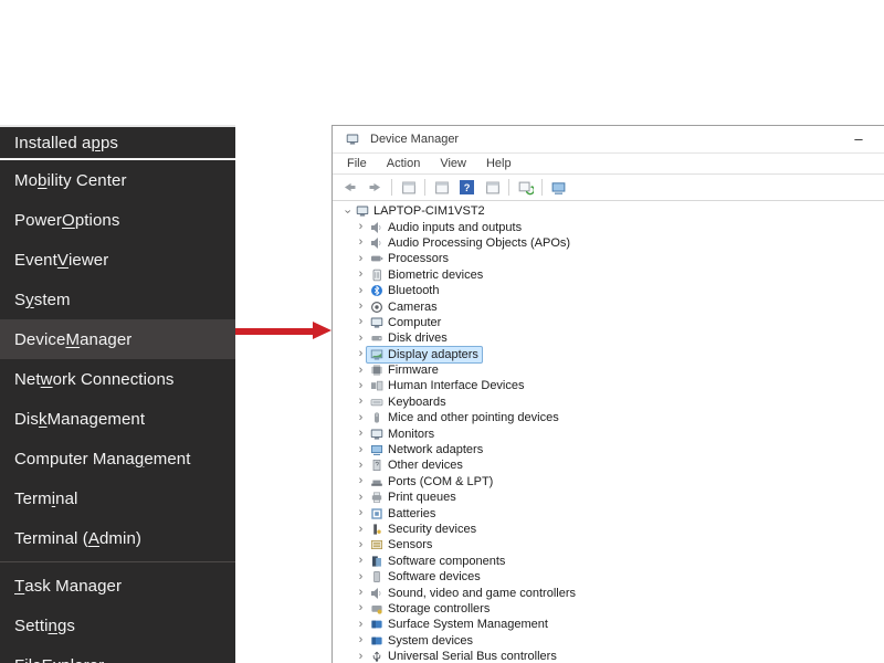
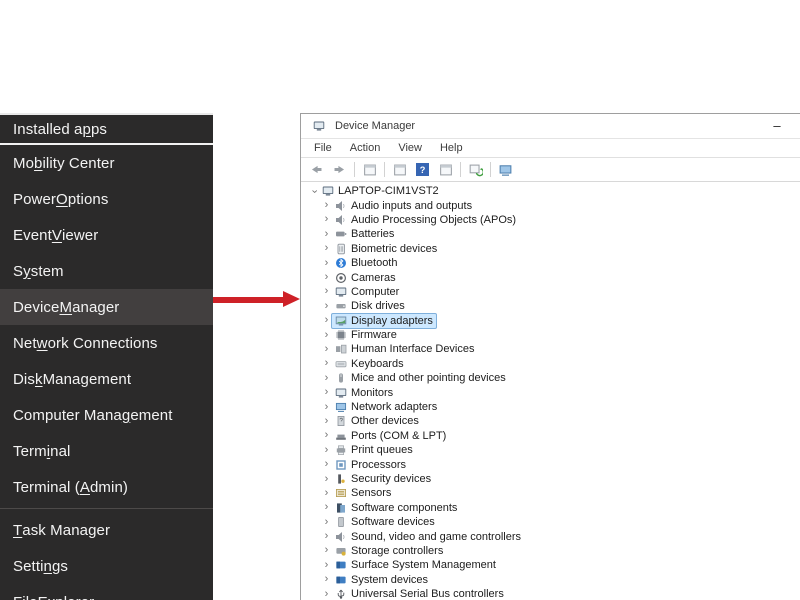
  Installed a
  p
  ps
  Mo
  b
  ility Center
  Power
  O
  ptions
  Event
  V
  iewer
  S
  y
  stem
  Device
  M
  anager
  Net
  w
  ork Connections
  Dis
  k
  Management
  Computer Mana
  g
  ement
  Term
  i
  nal
  Terminal (
  A
  dmin)
  T
  ask Manager
  Setti
  n
  gs
  Device Manager
  –
  File
  Action
  View
  Help
  LAPTOP-CIM1VST2
  Audio inputs and outputs
  Audio Processing Objects (APOs)
- Processors
+ Batteries
  Biometric devices
  Bluetooth
  Cameras
  Computer
  Disk drives
  Display adapters
  Firmware
  Human Interface Devices
  Keyboards
  Mice and other pointing devices
  Monitors
  Network adapters
  Other devices
  Ports (COM & LPT)
  Print queues
- Batteries
+ Processors
  Security devices
  Sensors
  Software components
  Software devices
  Sound, video and game controllers
  Storage controllers
  Surface System Management
  System devices
  Universal Serial Bus controllers
